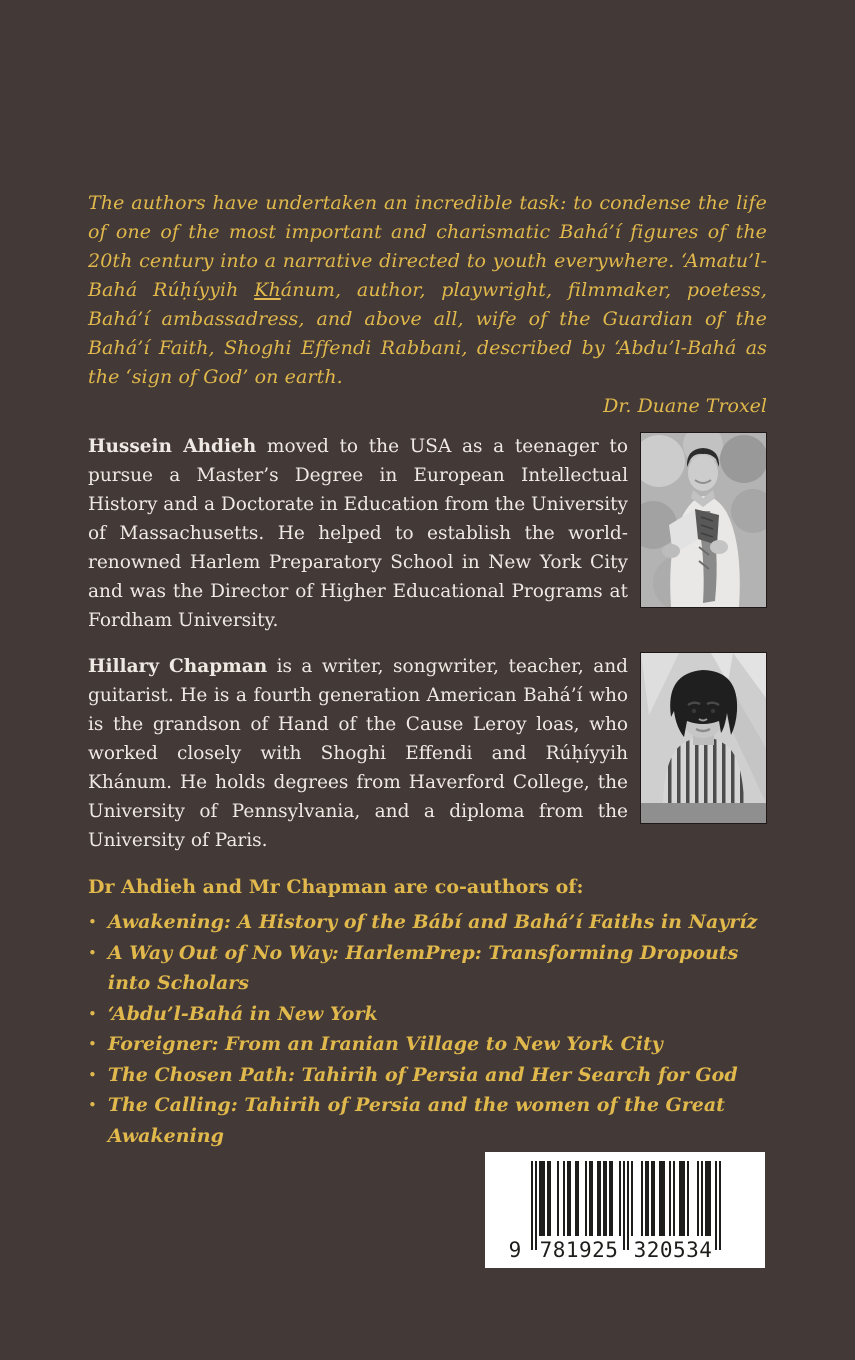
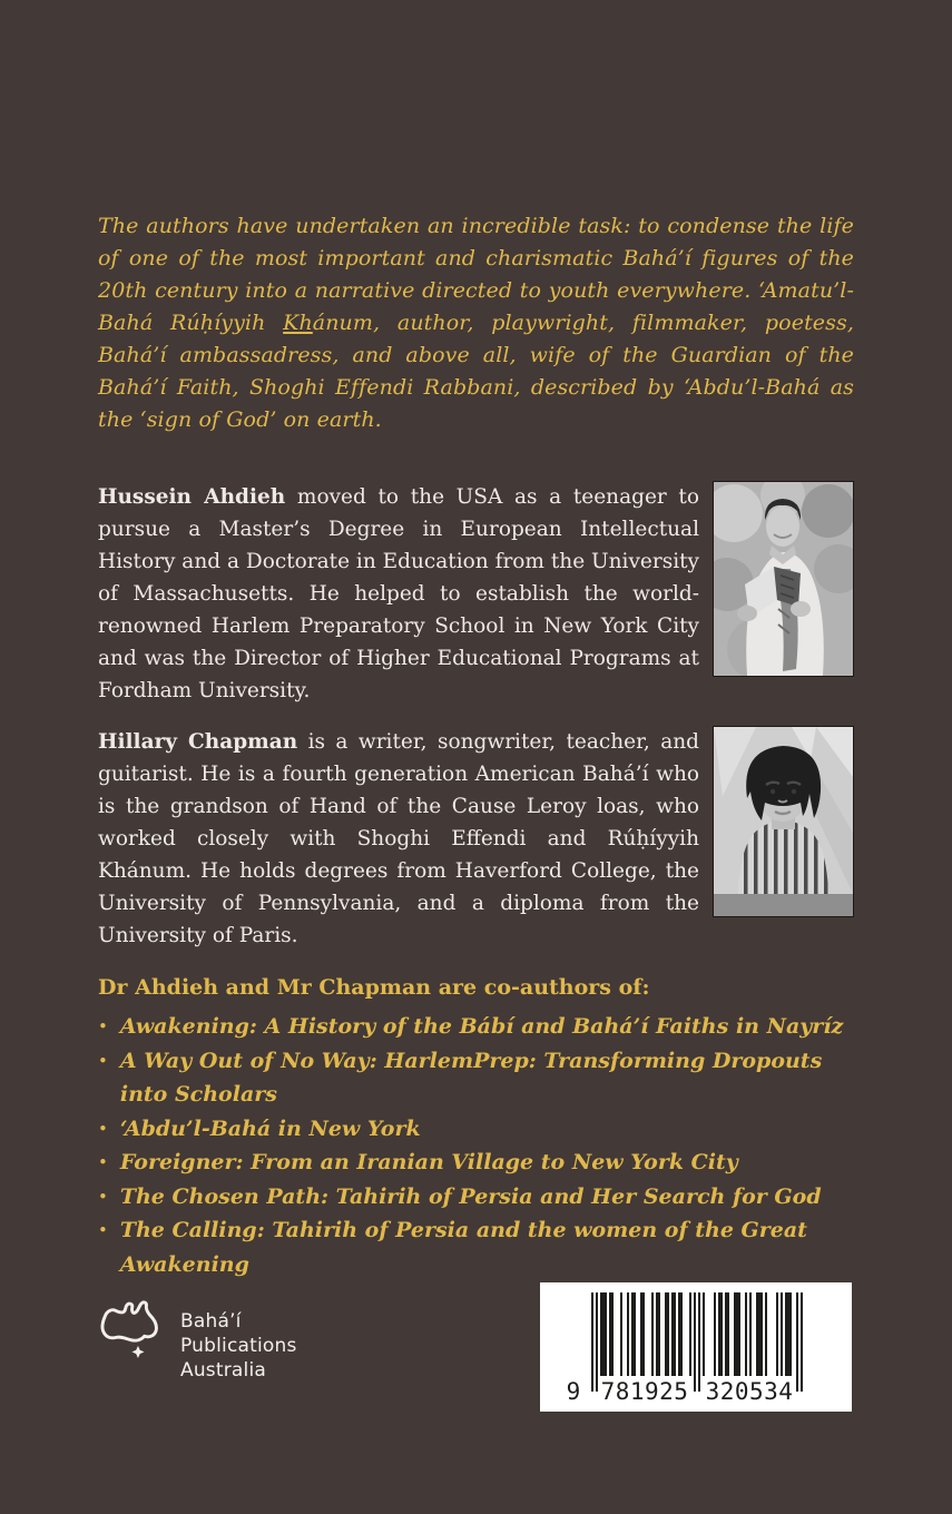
  The authors have undertaken an incredible task: to condense the life of one of the most important and charismatic Bahá’í figures of the 20th century into a narrative directed to youth everywhere. ‘Amatu’l-Bahá Rúḥíyyih Khánum, author, playwright, filmmaker, poetess, Bahá’í ambassadress, and above all, wife of the Guardian of the Bahá’í Faith, Shoghi Effendi Rabbani, described by ‘Abdu’l-Bahá as the ‘sign of God’ on earth.
- Dr. Duane Troxel
  Hussein Ahdieh moved to the USA as a teenager to pursue a Master’s Degree in European Intellectual History and a Doctorate in Education from the University of Massachusetts. He helped to establish the world-renowned Harlem Preparatory School in New York City and was the Director of Higher Educational Programs at Fordham University.
  Hillary Chapman is a writer, songwriter, teacher, and guitarist. He is a fourth generation American Bahá’í who is the grandson of Hand of the Cause Leroy loas, who worked closely with Shoghi Effendi and Rúḥíyyih Khánum. He holds degrees from Haverford College, the University of Pennsylvania, and a diploma from the University of Paris.
  Dr Ahdieh and Mr Chapman are co-authors of:
  •
  Awakening: A History of the Bábí and Bahá’í Faiths in Nayríz
  •
  A Way Out of No Way: HarlemPrep: Transforming Dropouts into Scholars
  •
  ‘Abdu’l-Bahá in New York
  •
  Foreigner: From an Iranian Village to New York City
  •
  The Chosen Path: Tahirih of Persia and Her Search for God
  •
  The Calling: Tahirih of Persia and the women of the Great Awakening
+ Bahá’í
+ Publications
+ Australia
  9
  781925
  320534
